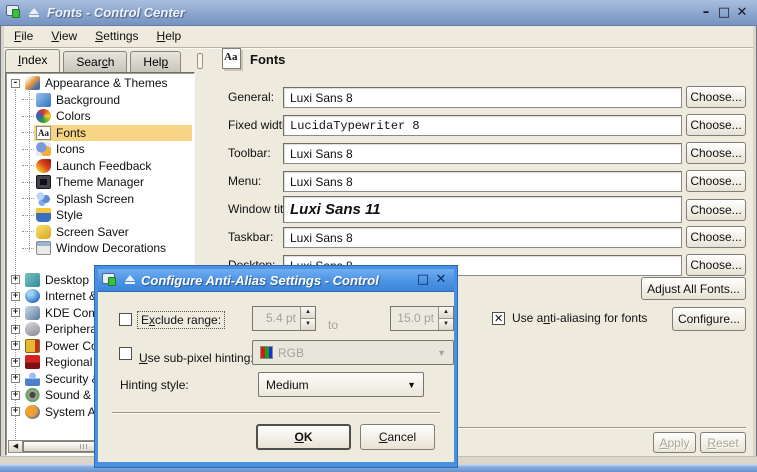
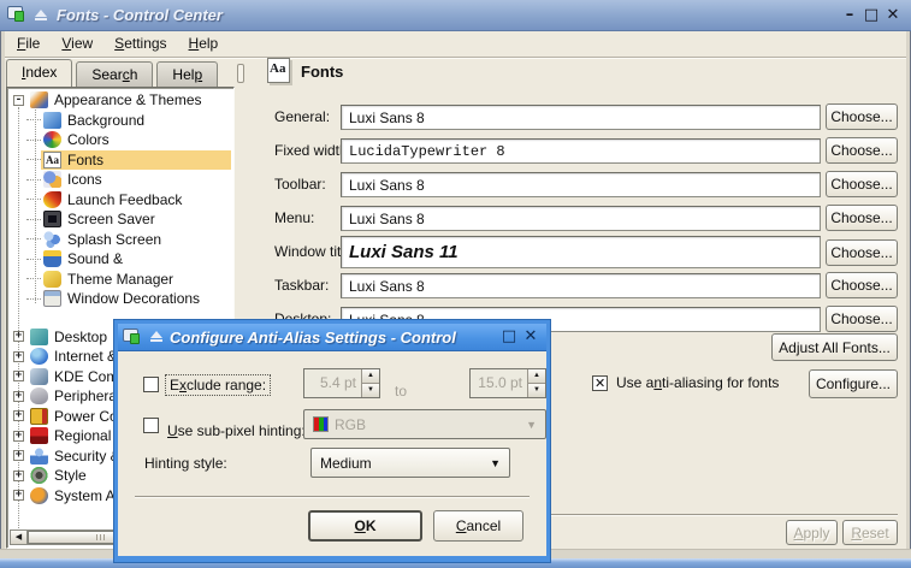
  Fonts - Control Center
  –
  □
  ✕
  File
  View
  Settings
  Help
  Index
  Search
  Help
  -
  Appearance & Themes
  Background
  Colors
  Fonts
  Icons
  Launch Feedback
- Theme Manager
+ Screen Saver
  Splash Screen
- Style
+ Sound &
- Screen Saver
+ Theme Manager
  Window Decorations
  +
  Desktop
  +
  Internet &
  +
  KDE Com
  +
  Periphera
  +
  Power C
  +
  Regional
  +
  Security
  +
- Sound &
+ Style
  +
  System A
  Fonts
  General:
  Luxi Sans 8
  Choose...
  Fixed widt
  LucidaTypewriter 8
  Choose...
  Toolbar:
  Luxi Sans 8
  Choose...
  Menu:
  Luxi Sans 8
  Choose...
  Window tit
  Luxi Sans 11
  Choose...
  Taskbar:
  Luxi Sans 8
  Choose...
  Desktop:
  Choose...
  Adjust All Fonts...
  Use anti-aliasing for fonts
  Configure...
  A
  pply
  R
  eset
  Configure Anti-Alias Settings - Control
  □
  ✕
  Exclude range:
  5.4 pt
  to
  15.0 pt
  Use sub-pixel hinting
  RGB
  ▼
  Hinting style:
  Medium
  ▼
  O
  K
  C
  ancel
